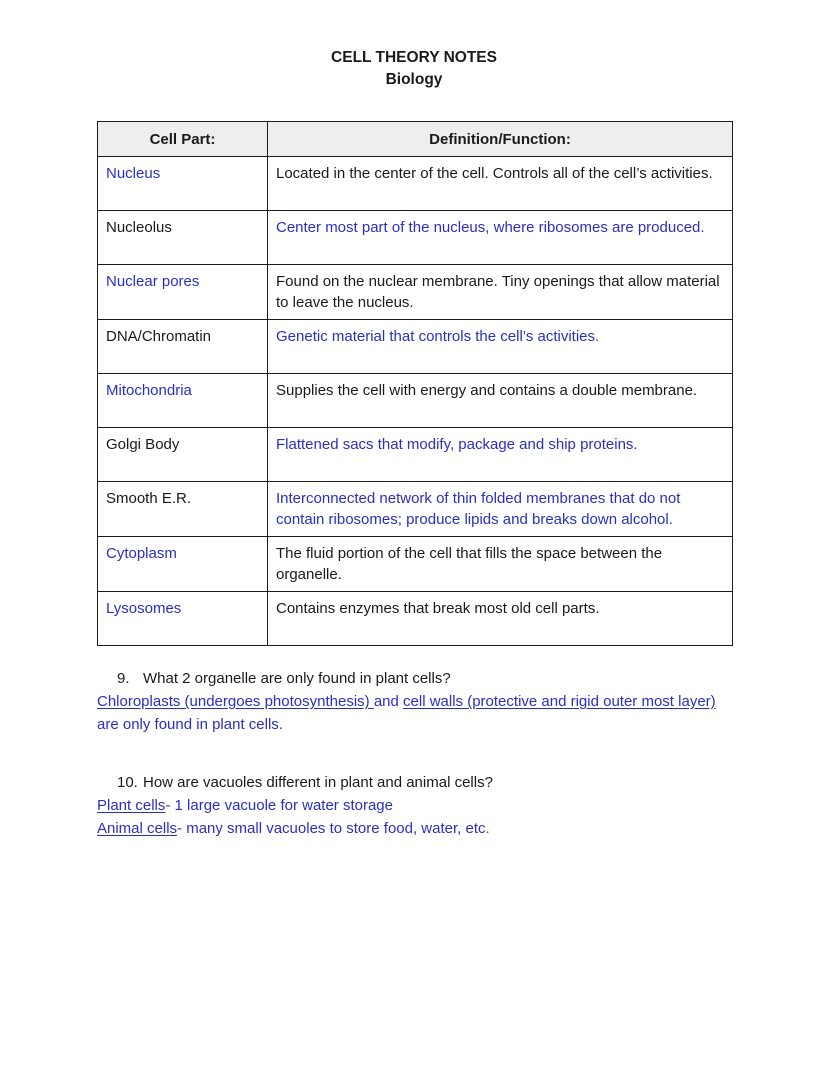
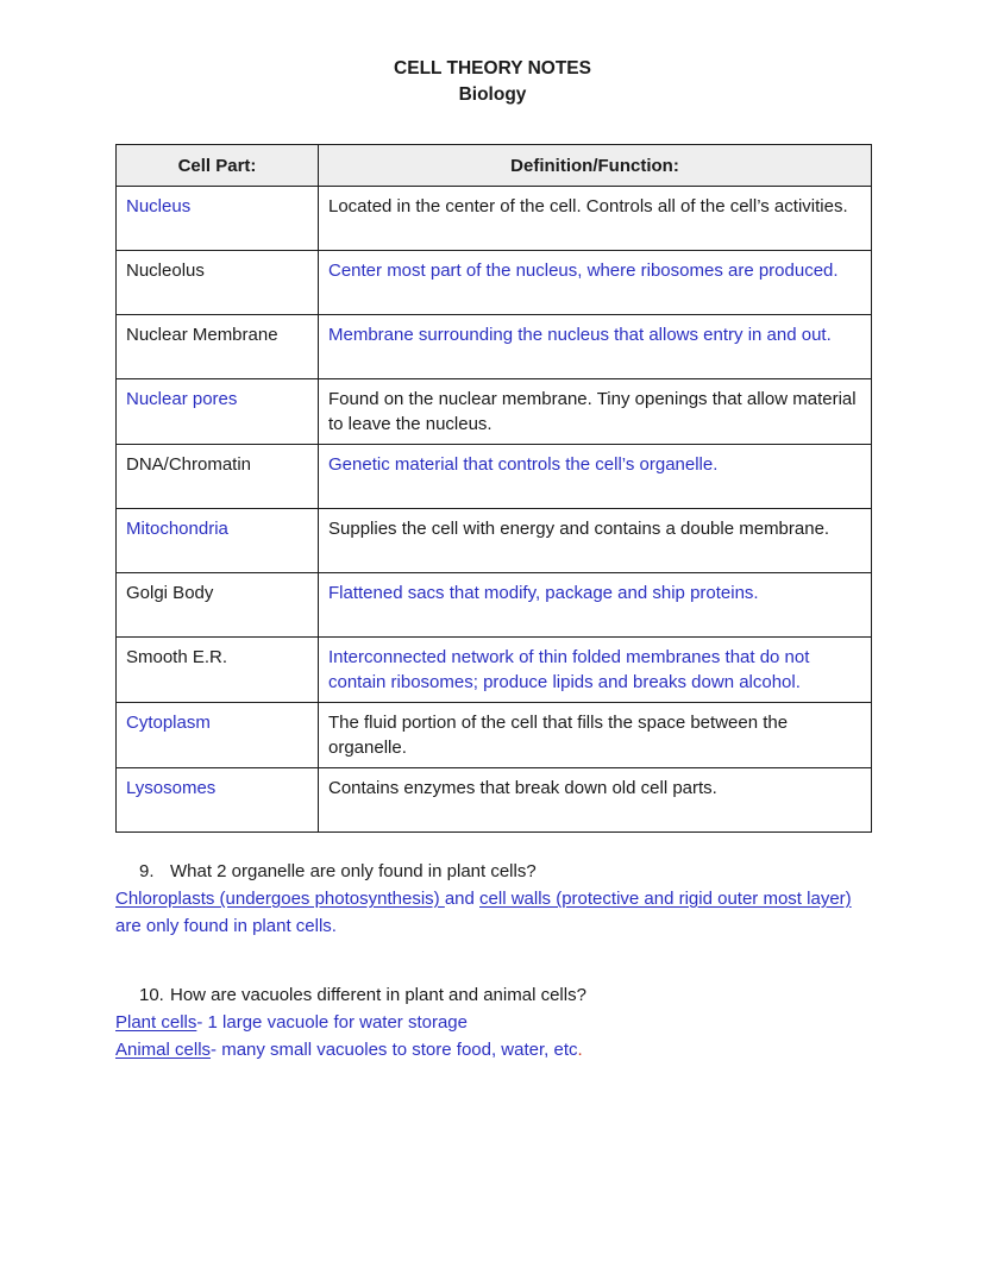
  CELL THEORY NOTES
  Biology
  Cell Part:	Definition/Function:
  Nucleus	Located in the center of the cell. Controls all of the cell’s activities.
  Nucleolus	Center most part of the nucleus, where ribosomes are produced.
+ Nuclear Membrane	Membrane surrounding the nucleus that allows entry in and out.
  Nuclear pores	Found on the nuclear membrane. Tiny openings that allow material to leave the nucleus.
- DNA/Chromatin	Genetic material that controls the cell’s activities.
+ DNA/Chromatin	Genetic material that controls the cell’s organelle.
  Mitochondria	Supplies the cell with energy and contains a double membrane.
  Golgi Body	Flattened sacs that modify, package and ship proteins.
  Smooth E.R.	Interconnected network of thin folded membranes that do not contain ribosomes; produce lipids and breaks down alcohol.
  Cytoplasm	The fluid portion of the cell that fills the space between the organelle.
- Lysosomes	Contains enzymes that break most old cell parts.
+ Lysosomes	Contains enzymes that break down old cell parts.
  9. What 2 organelle are only found in plant cells?
  Chloroplasts (undergoes photosynthesis) and cell walls (protective and rigid outer most layer) are only found in plant cells.
  10. How are vacuoles different in plant and animal cells?
  Plant cells- 1 large vacuole for water storage
  Animal cells- many small vacuoles to store food, water, etc.
